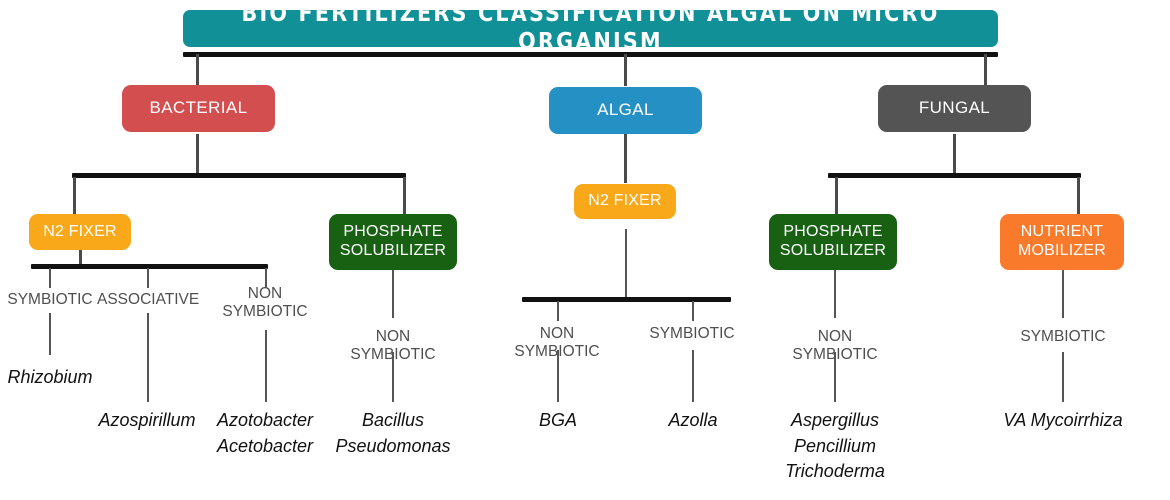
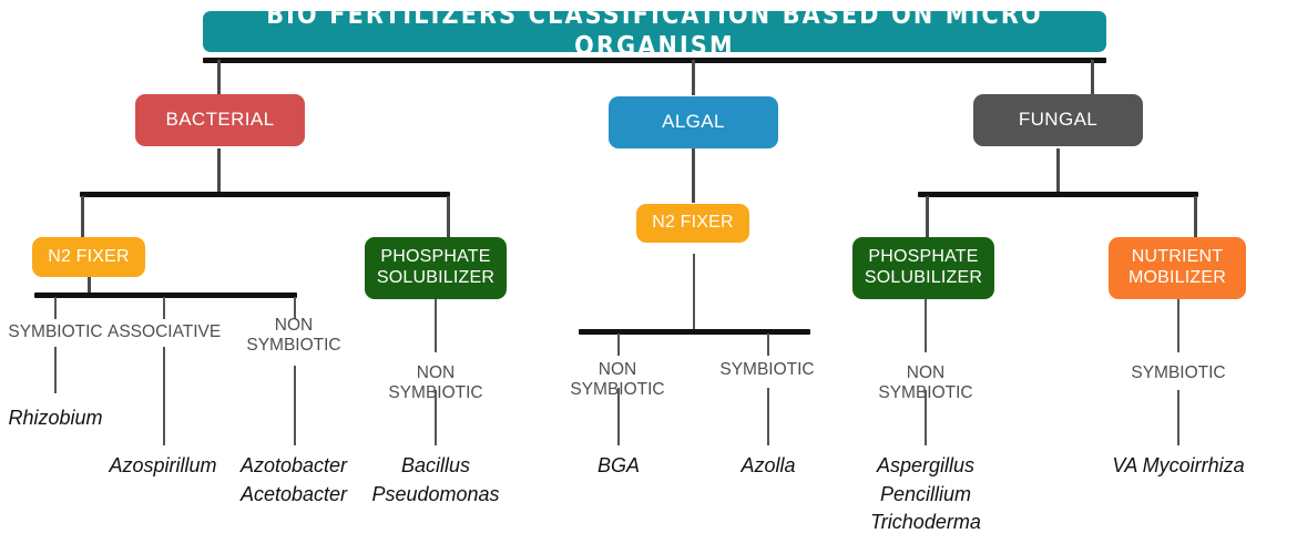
- BIO FERTILIZERS CLASSIFICATION ALGAL ON MICRO ORGANISM
+ BIO FERTILIZERS CLASSIFICATION BASED ON MICRO ORGANISM
  BACTERIAL
  ALGAL
  FUNGAL
  N2 FIXER
  PHOSPHATE
  SOLUBILIZER
  SYMBIOTIC
  ASSOCIATIVE
  NON
  SYMBIOTIC
  Rhizobium
  Azospirillum
  Azotobacter
  Acetobacter
  NON SYMBIOTIC
  Bacillus
  Pseudomonas
  N2 FIXER
  NON SYMBIOTIC
  SYMBIOTIC
  BGA
  Azolla
  PHOSPHATE
  SOLUBILIZER
  NUTRIENT
  MOBILIZER
  NON SYMBIOTIC
  Aspergillus
  Pencillium
  Trichoderma
  SYMBIOTIC
  VA Mycoirrhiza
